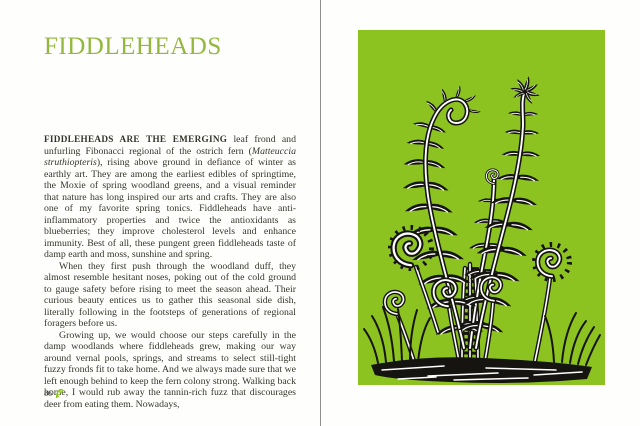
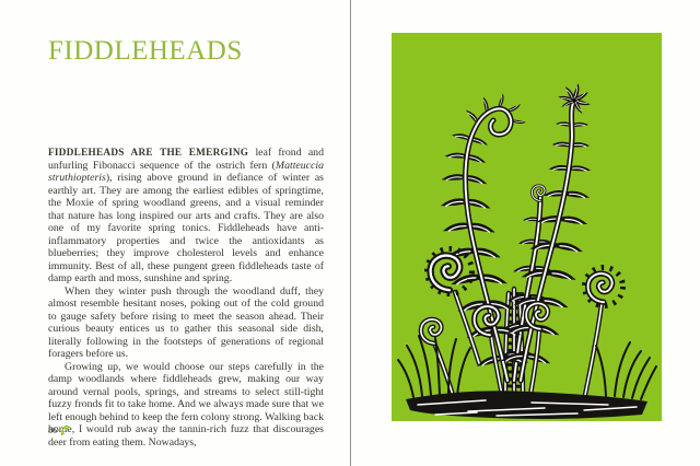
  FIDDLEHEADS
- FIDDLEHEADS ARE THE EMERGING leaf frond and unfurling Fibonacci regional of the ostrich fern (Matteuccia struthiopteris), rising above ground in defiance of winter as earthly art. They are among the earliest edibles of springtime, the Moxie of spring woodland greens, and a visual reminder that nature has long inspired our arts and crafts. They are also one of my favorite spring tonics. Fiddleheads have anti-inflammatory properties and twice the antioxidants as blueberries; they improve cholesterol levels and enhance immunity. Best of all, these pungent green fiddleheads taste of damp earth and moss, sunshine and spring.
+ FIDDLEHEADS ARE THE EMERGING leaf frond and unfurling Fibonacci sequence of the ostrich fern (Matteuccia struthiopteris), rising above ground in defiance of winter as earthly art. They are among the earliest edibles of springtime, the Moxie of spring woodland greens, and a visual reminder that nature has long inspired our arts and crafts. They are also one of my favorite spring tonics. Fiddleheads have anti-inflammatory properties and twice the antioxidants as blueberries; they improve cholesterol levels and enhance immunity. Best of all, these pungent green fiddleheads taste of damp earth and moss, sunshine and spring.
- When they first push through the woodland duff, they almost resemble hesitant noses, poking out of the cold ground to gauge safety before rising to meet the season ahead. Their curious beauty entices us to gather this seasonal side dish, literally following in the footsteps of generations of regional foragers before us.
+ When they winter push through the woodland duff, they almost resemble hesitant noses, poking out of the cold ground to gauge safety before rising to meet the season ahead. Their curious beauty entices us to gather this seasonal side dish, literally following in the footsteps of generations of regional foragers before us.
  Growing up, we would choose our steps carefully in the damp woodlands where fiddleheads grew, making our way around vernal pools, springs, and streams to select still-tight fuzzy fronds fit to take home. And we always made sure that we left enough behind to keep the fern colony strong. Walking back hoe, I would rub away the tannin-rich fuzz that discourages deer from eating them. Nowadays,
  86
